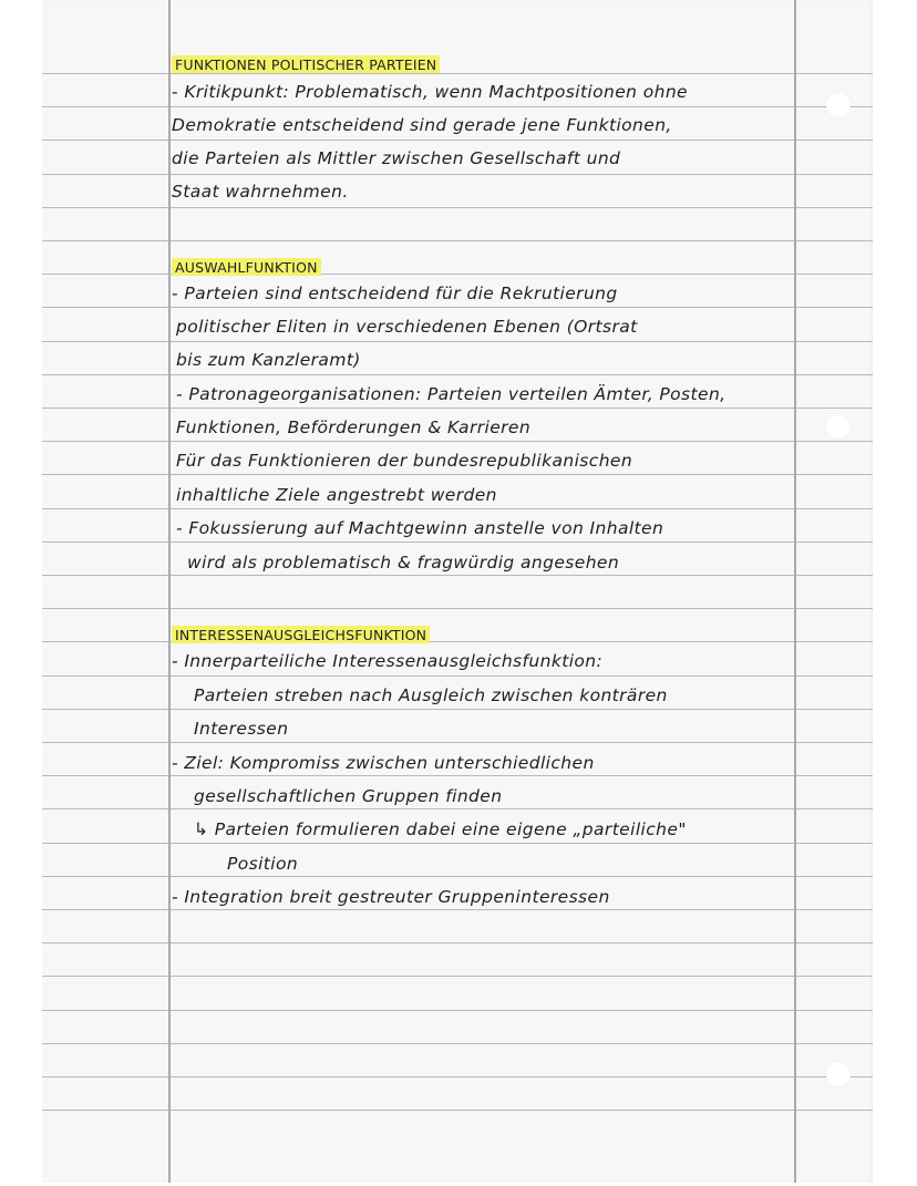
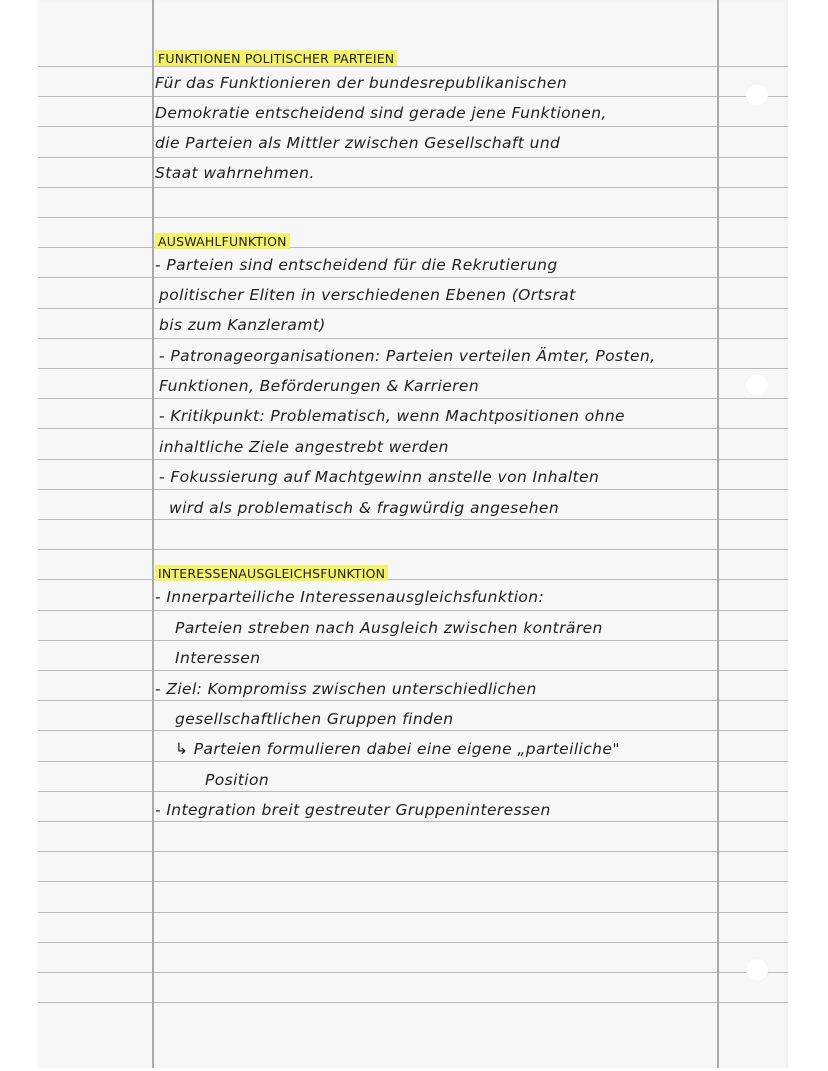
  FUNKTIONEN POLITISCHER PARTEIEN
- - Kritikpunkt: Problematisch, wenn Machtpositionen ohne
+ Für das Funktionieren der bundesrepublikanischen
  Demokratie entscheidend sind gerade jene Funktionen,
  die Parteien als Mittler zwischen Gesellschaft und
  Staat wahrnehmen.
  AUSWAHLFUNKTION
  - Parteien sind entscheidend für die Rekrutierung
  politischer Eliten in verschiedenen Ebenen (Ortsrat
  bis zum Kanzleramt)
  - Patronageorganisationen: Parteien verteilen Ämter, Posten,
  Funktionen, Beförderungen & Karrieren
- Für das Funktionieren der bundesrepublikanischen
+ - Kritikpunkt: Problematisch, wenn Machtpositionen ohne
  inhaltliche Ziele angestrebt werden
  - Fokussierung auf Machtgewinn anstelle von Inhalten
  wird als problematisch & fragwürdig angesehen
  INTERESSENAUSGLEICHSFUNKTION
  - Innerparteiliche Interessenausgleichsfunktion:
  Parteien streben nach Ausgleich zwischen konträren
  Interessen
  - Ziel: Kompromiss zwischen unterschiedlichen
  gesellschaftlichen Gruppen finden
  ↳ Parteien formulieren dabei eine eigene „parteiliche"
  Position
  - Integration breit gestreuter Gruppeninteressen
